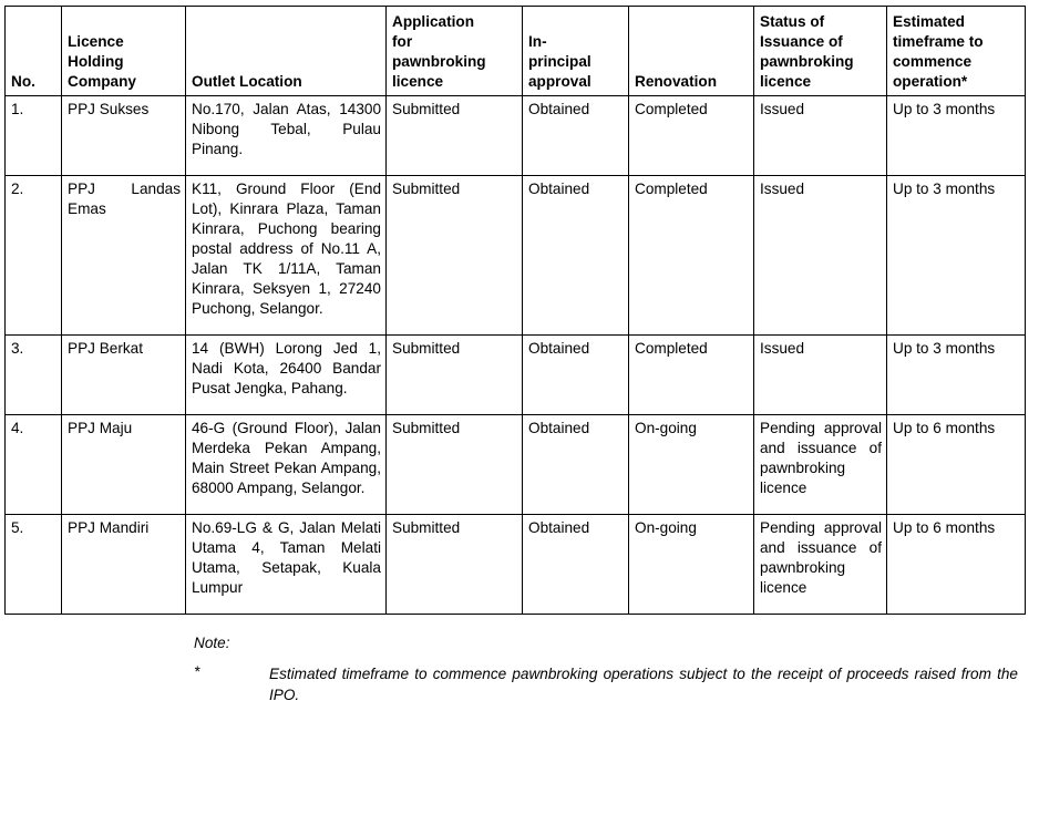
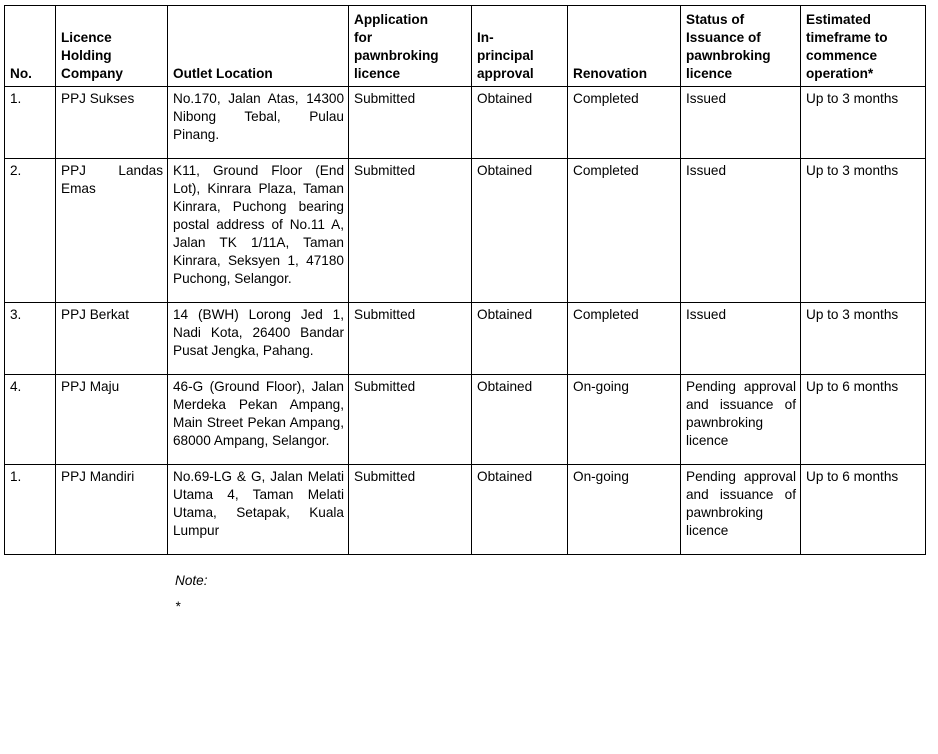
  No.	Licence Holding Company	Outlet Location	Application for pawnbroking licence	In- principal approval	Renovation	Status of Issuance of pawnbroking licence	Estimated timeframe to commence operation*
  1.	PPJ Sukses	No.170, Jalan Atas, 14300 Nibong Tebal, Pulau Pinang.	Submitted	Obtained	Completed	Issued	Up to 3 months
- 2.	PPJ Landas Emas	K11, Ground Floor (End Lot), Kinrara Plaza, Taman Kinrara, Puchong bearing postal address of No.11 A, Jalan TK 1/11A, Taman Kinrara, Seksyen 1, 27240 Puchong, Selangor.	Submitted	Obtained	Completed	Issued	Up to 3 months
+ 2.	PPJ Landas Emas	K11, Ground Floor (End Lot), Kinrara Plaza, Taman Kinrara, Puchong bearing postal address of No.11 A, Jalan TK 1/11A, Taman Kinrara, Seksyen 1, 47180 Puchong, Selangor.	Submitted	Obtained	Completed	Issued	Up to 3 months
  3.	PPJ Berkat	14 (BWH) Lorong Jed 1, Nadi Kota, 26400 Bandar Pusat Jengka, Pahang.	Submitted	Obtained	Completed	Issued	Up to 3 months
  4.	PPJ Maju	46-G (Ground Floor), Jalan Merdeka Pekan Ampang, Main Street Pekan Ampang, 68000 Ampang, Selangor.	Submitted	Obtained	On-going	Pending approval and issuance of pawnbroking licence	Up to 6 months
- 5.	PPJ Mandiri	No.69-LG & G, Jalan Melati Utama 4, Taman Melati Utama, Setapak, Kuala Lumpur	Submitted	Obtained	On-going	Pending approval and issuance of pawnbroking licence	Up to 6 months
+ 1.	PPJ Mandiri	No.69-LG & G, Jalan Melati Utama 4, Taman Melati Utama, Setapak, Kuala Lumpur	Submitted	Obtained	On-going	Pending approval and issuance of pawnbroking licence	Up to 6 months
  Note:
  *
- Estimated timeframe to commence pawnbroking operations subject to the receipt of proceeds raised from the IPO.
